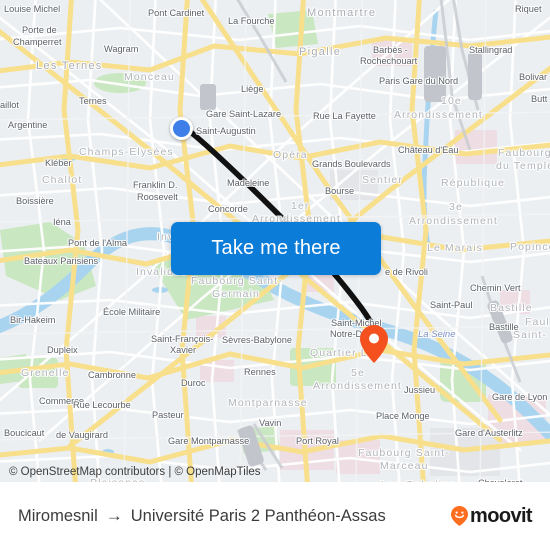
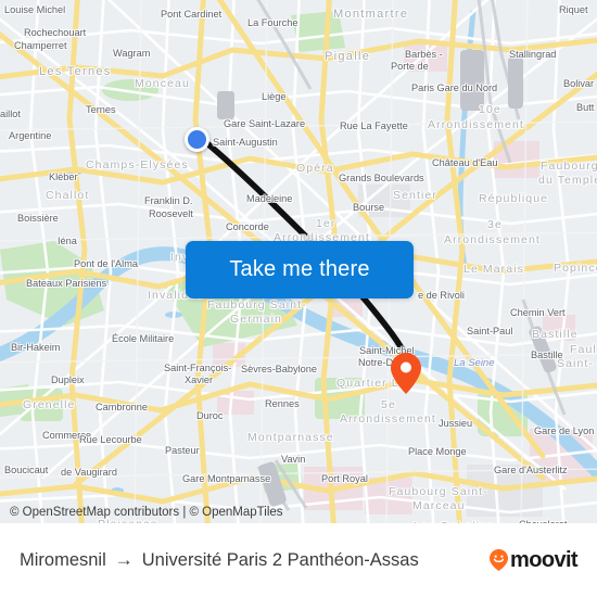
  Louise Michel
  Pont Cardinet
  La Fourche
  Montmartre
  Riquet
- Porte de
+ Rochechouart
  Champerret
  Wagram
  Pigalle
  Barbès -
- Rochechouart
+ Porte de
  Stallingrad
  Les Ternes
  Paris Gare du Nord
  Bolivar
  Monceau
  Liège
  Ternes
  10e
  Arrondissement
  Butt
  Gare Saint-Lazare
  Rue La Fayette
  aillot
  Argentine
  Saint-Augustin
  Champs-Elysées
  Opéra
  Grands Boulevards
  Château d'Eau
  Kléber
  Faubourg
  du Templ
  Challot
  Franklin D.
  Roosevelt
  Madeleine
  Sentier
  République
  Boissière
  Bourse
  Iéna
  Concorde
  1er
  Arrondissement
  3e
  Arrondissement
  Pont de l'Alma
  Bateaux Parisiens
  Le Marais
  Popinc
  Invalid
  Faubourg Saint-
  Germain
  e de Rivoli
  Chemin Vert
  École Militaire
  Saint-Paul
  Bastille
  Bir-Hakeim
  Saint-Michel
  Notre-D
  La Seine
  Bastille
  Faul
  Saint-
  Saint-François-
  Xavier
  Sèvres-Babylone
  Dupleix
  Quartier L
  Cambronne
  Duroc
  Rennes
  Grenelle
  5e
  Arrondissement
  Jussieu
  Gare de Lyon
  Montparnasse
  Commerce
  Rue Lecourbe
  Pasteur
  Vavin
  Place Monge
  Boucicaut
  de Vaugirard
  Gare Montparnasse
  Port Royal
  Gare d'Austerlitz
  Faubourg Saint-
  Marceau
  Take me there
  © OpenStreetMap contributors | © OpenMapTiles
  Miromesnil
  →
  Université Paris 2 Panthéon-Assas
  moovit
